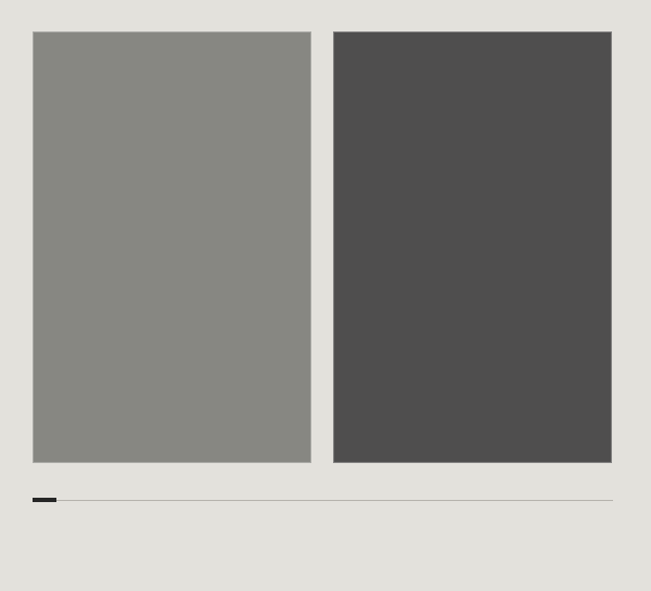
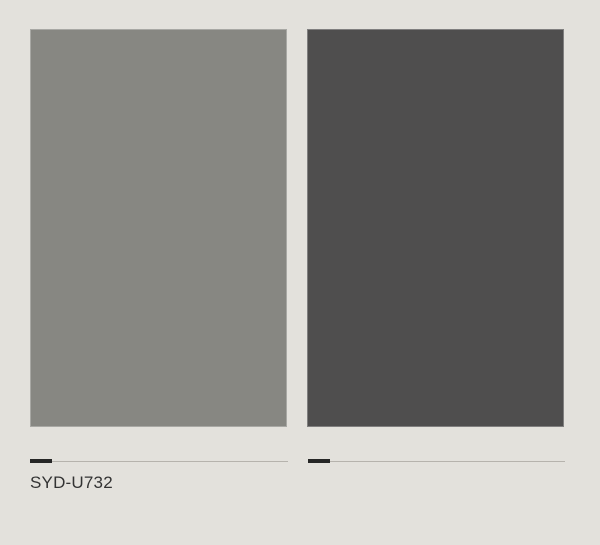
+ SYD-U732
